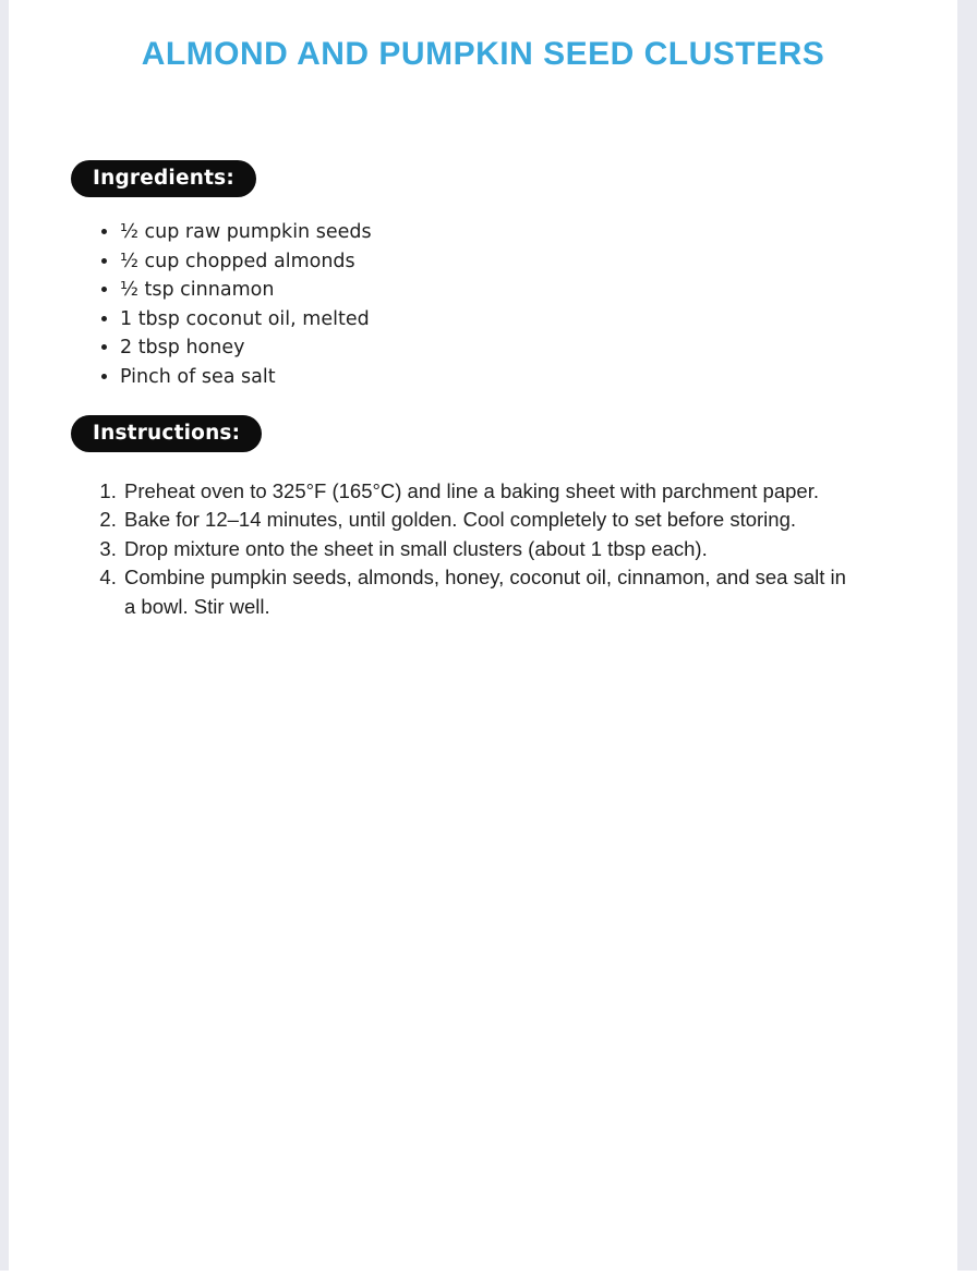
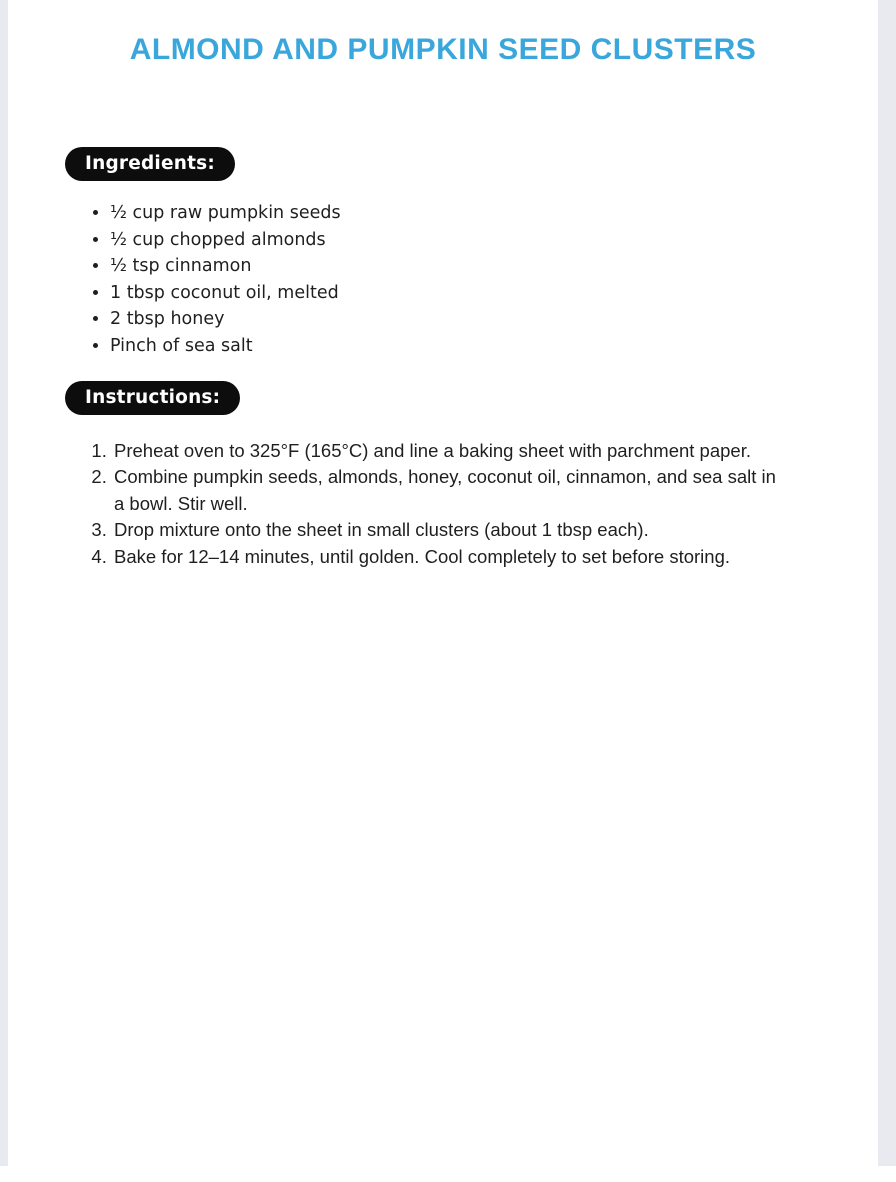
  ALMOND AND PUMPKIN SEED CLUSTERS
  Ingredients:
  ½ cup raw pumpkin seeds
  ½ cup chopped almonds
  ½ tsp cinnamon
  1 tbsp coconut oil, melted
  2 tbsp honey
  Pinch of sea salt
  Instructions:
  Preheat oven to 325°F (165°C) and line a baking sheet with parchment paper.
- Bake for 12–14 minutes, until golden. Cool completely to set before storing.
+ Combine pumpkin seeds, almonds, honey, coconut oil, cinnamon, and sea salt in a bowl. Stir well.
  Drop mixture onto the sheet in small clusters (about 1 tbsp each).
- Combine pumpkin seeds, almonds, honey, coconut oil, cinnamon, and sea salt in a bowl. Stir well.
+ Bake for 12–14 minutes, until golden. Cool completely to set before storing.
